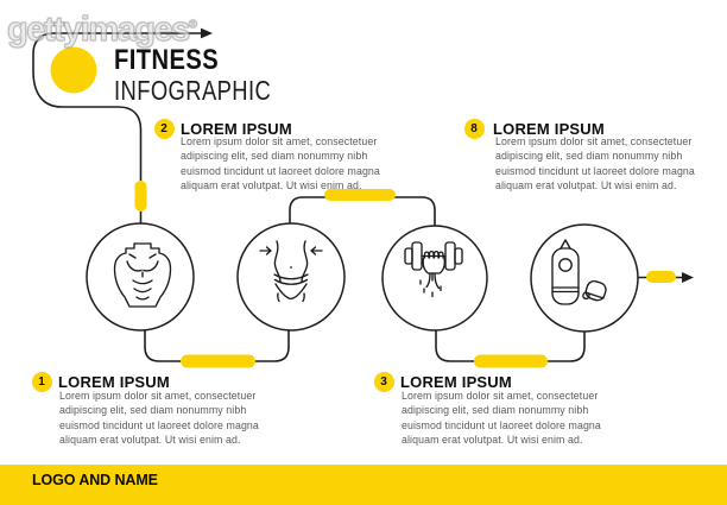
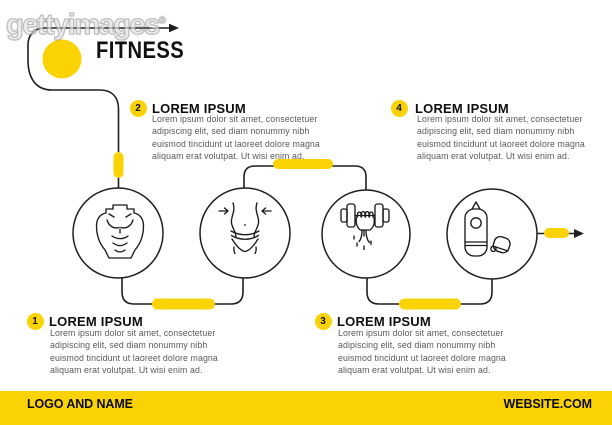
  gettyimages®
  FITNESS
- INFOGRAPHIC
  1
  LOREM IPSUM
  Lorem ipsum dolor sit amet, consectetuer
  adipiscing elit, sed diam nonummy nibh
  euismod tincidunt ut laoreet dolore magna
  aliquam erat volutpat. Ut wisi enim ad.
  2
  LOREM IPSUM
  Lorem ipsum dolor sit amet, consectetuer
  adipiscing elit, sed diam nonummy nibh
  euismod tincidunt ut laoreet dolore magna
  aliquam erat volutpat. Ut wisi enim ad.
  3
  LOREM IPSUM
  Lorem ipsum dolor sit amet, consectetuer
  adipiscing elit, sed diam nonummy nibh
  euismod tincidunt ut laoreet dolore magna
  aliquam erat volutpat. Ut wisi enim ad.
- 8
+ 4
  LOREM IPSUM
  Lorem ipsum dolor sit amet, consectetuer
  adipiscing elit, sed diam nonummy nibh
  euismod tincidunt ut laoreet dolore magna
  aliquam erat volutpat. Ut wisi enim ad.
  LOGO AND NAME
+ WEBSITE.COM
